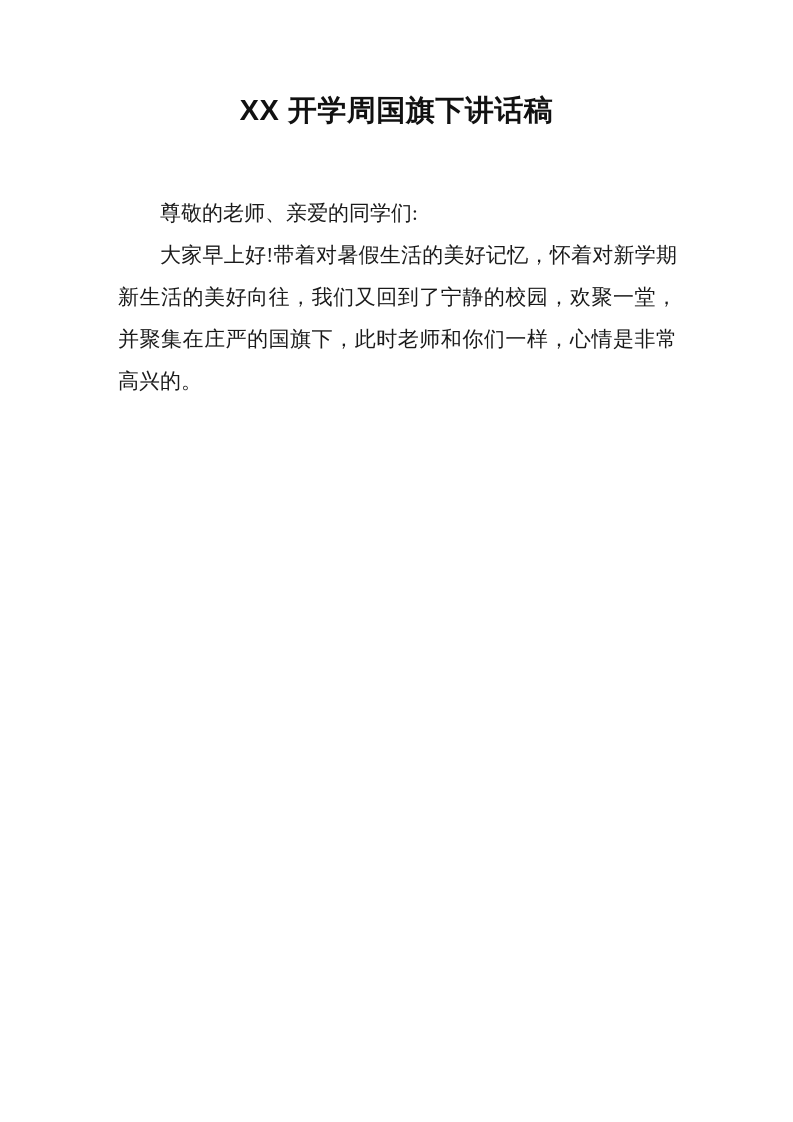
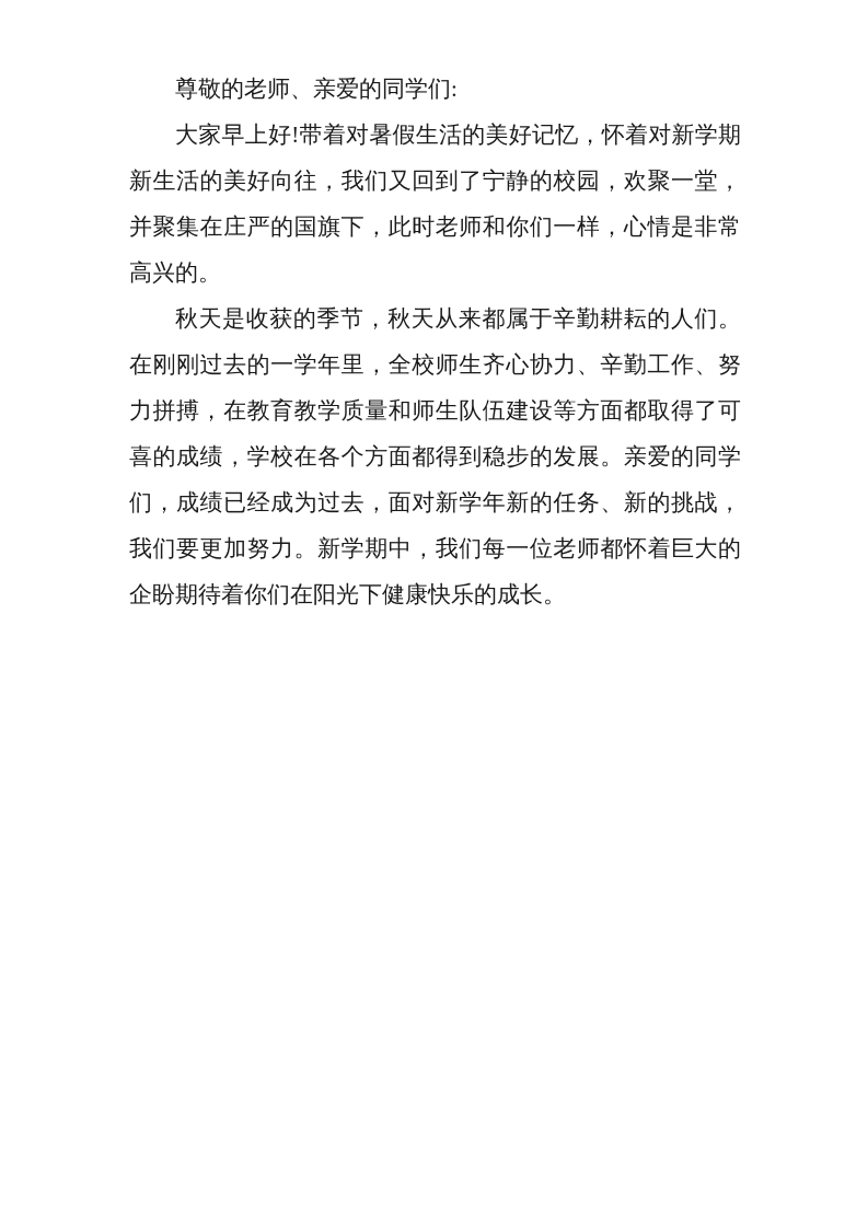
- XX 开学周国旗下讲话稿
  尊敬的老师、亲爱的同学们:
  大家早上好!带着对暑假生活的美好记忆，怀着对新学期新生活的美好向往，我们又回到了宁静的校园，欢聚一堂，并聚集在庄严的国旗下，此时老师和你们一样，心情是非常高兴的。
+ 秋天是收获的季节，秋天从来都属于辛勤耕耘的人们。在刚刚过去的一学年里，全校师生齐心协力、辛勤工作、努力拼搏，在教育教学质量和师生队伍建设等方面都取得了可喜的成绩，学校在各个方面都得到稳步的发展。亲爱的同学们，成绩已经成为过去，面对新学年新的任务、新的挑战，我们要更加努力。新学期中，我们每一位老师都怀着巨大的企盼期待着你们在阳光下健康快乐的成长。
